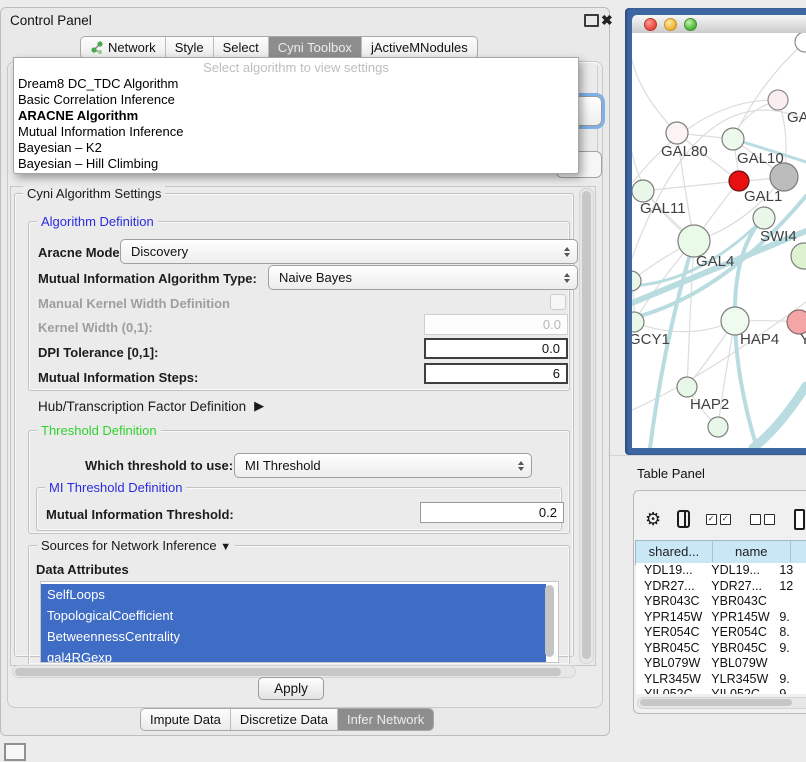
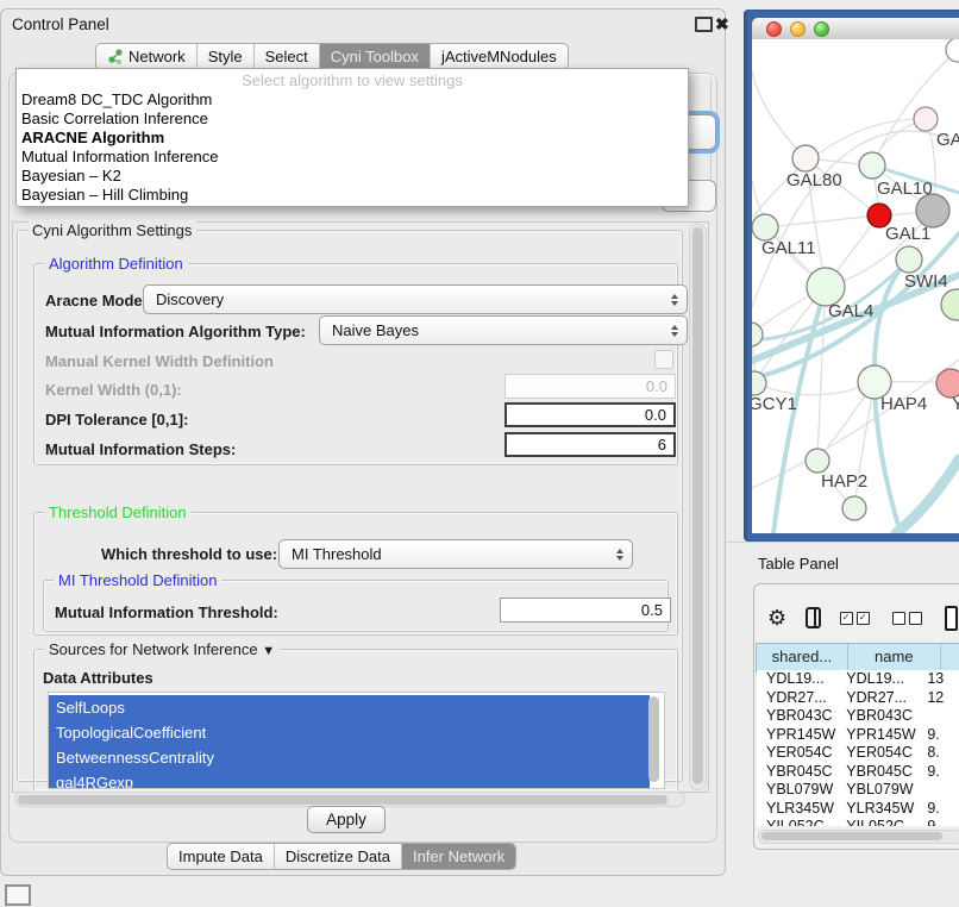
  Control Panel
  ✖
  Network
  Style
  Select
  Cyni Toolbox
  jActiveMNodules
  Select algorithm to view settings
  Dream8 DC_TDC Algorithm
  Basic Correlation Inference
  ARACNE Algorithm
  Mutual Information Inference
  Bayesian – K2
  Bayesian – Hill Climbing
  Cyni Algorithm Settings
  Algorithm Definition
  Aracne Mode
  Discovery
  Mutual Information Algorithm Type:
  Naive Bayes
  Manual Kernel Width Definition
  Kernel Width (0,1):
  0.0
  DPI Tolerance [0,1]:
  0.0
  Mutual Information Steps:
  6
- Hub/Transcription Factor Definition
- ▶
  Threshold Definition
  Which threshold to use:
  MI Threshold
  MI Threshold Definition
  Mutual Information Threshold:
- 0.2
+ 0.5
  Sources for Network Inference ▼
  Data Attributes
  SelfLoops
  TopologicalCoefficient
  BetweennessCentrality
  gal4RGexp
  Apply
  Impute Data
  Discretize Data
  Infer Network
  GAL80
  GAL10
  GAL1
  GAL11
  SWI4
  GAL4
  GCY1
  HAP4
  Y
  HAP2
  Table Panel
  ⚙
  ✓
  ✓
  shared...
  name
  YDL19...
  YDL19...
  13
  YDR27...
  YDR27...
  12
  YBR043C
  YBR043C
  YPR145W
  YPR145W
  9.
  YER054C
  YER054C
  8.
  YBR045C
  YBR045C
  9.
  YBL079W
  YBL079W
  YLR345W
  YLR345W
  9.
